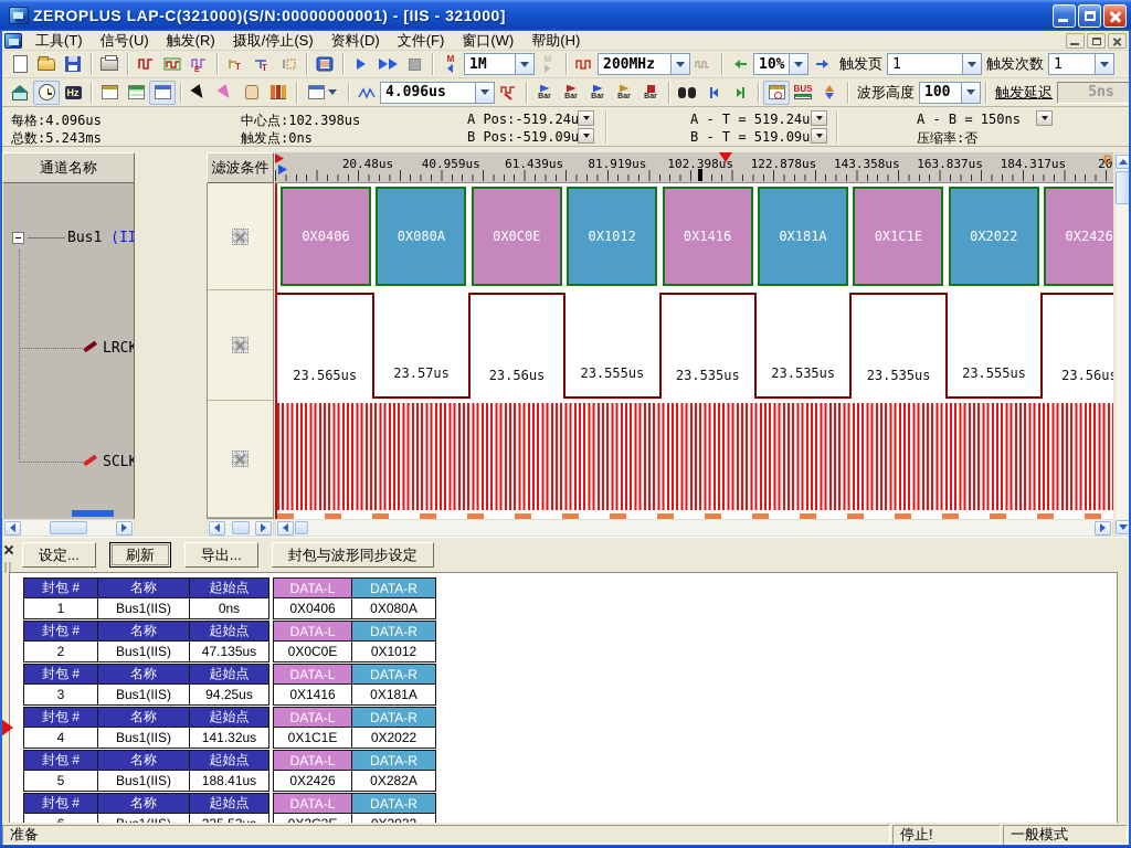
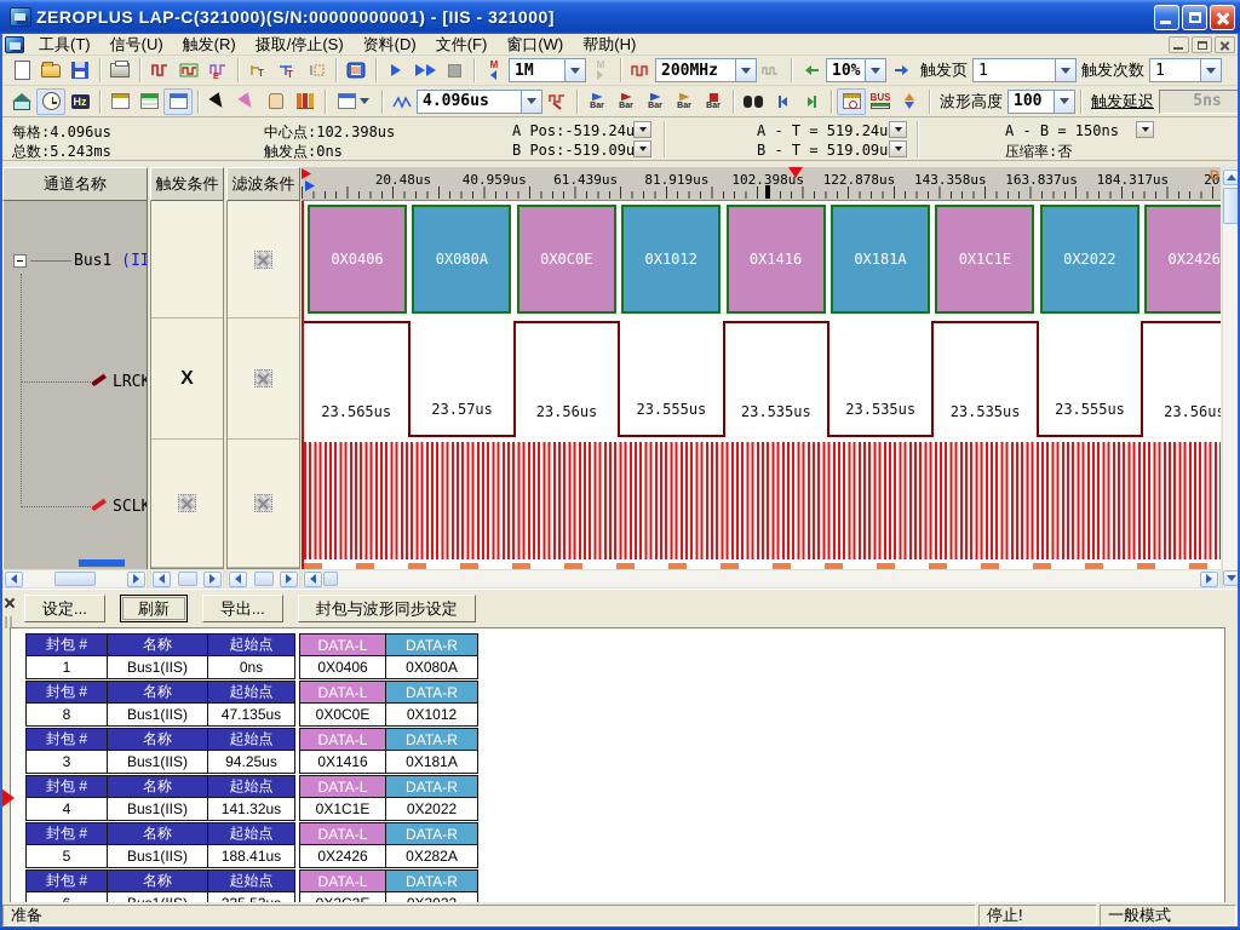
  ZEROPLUS LAP-C(321000)(S/N:00000000001) - [IIS - 321000]
  工具(T)
  信号(U)
  触发(R)
  摄取/停止(S)
  资料(D)
  文件(F)
  窗口(W)
  帮助(H)
  T
  T
  M
  1M
  M
  200MHz
  10%
  触发页
  1
  触发次数
  1
  Hz
  4.096us
  BUS
  波形高度
  100
  触发延迟
  5ns
  每格:4.096us
  总数:5.243ms
  中心点:102.398us
  触发点:0ns
  A Pos:-519.24u
  B Pos:-519.09u
  A - T = 519.24u
  B - T = 519.09u
  A - B = 150ns
  压缩率:否
  通道名称
  Bus1 (II
  LRCK
  SCLK
+ 触发条件
+ X
  滤波条件
  20.48us
  40.959us
  61.439us
  81.919us
  102.398us
  122.878us
  143.358us
  163.837us
  184.317us
  D
  0X0406
  0X080A
  0X0C0E
  0X1012
  0X1416
  0X181A
  0X1C1E
  0X2022
  0X2426
  23.565us
  23.57us
  23.56us
  23.555us
  23.535us
  23.535us
  23.535us
  23.555us
  23.56u
  设定...
  刷新
  导出...
  封包与波形同步设定
  封包 #
  名称
  起始点
  DATA-L
  DATA-R
  1
  Bus1(IIS)
  0ns
  0X0406
  0X080A
  封包 #
  名称
  起始点
  DATA-L
  DATA-R
- 2
+ 8
  Bus1(IIS)
  47.135us
  0X0C0E
  0X1012
  封包 #
  名称
  起始点
  DATA-L
  DATA-R
  3
  Bus1(IIS)
  94.25us
  0X1416
  0X181A
  封包 #
  名称
  起始点
  DATA-L
  DATA-R
  4
  Bus1(IIS)
  141.32us
  0X1C1E
  0X2022
  封包 #
  名称
  起始点
  DATA-L
  DATA-R
  5
  Bus1(IIS)
  188.41us
  0X2426
  0X282A
  封包 #
  名称
  起始点
  DATA-L
  DATA-R
  准备
  停止!
  一般模式
